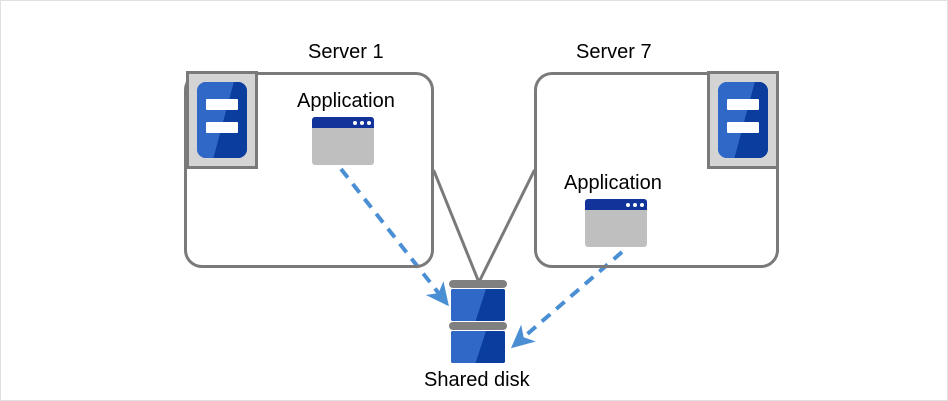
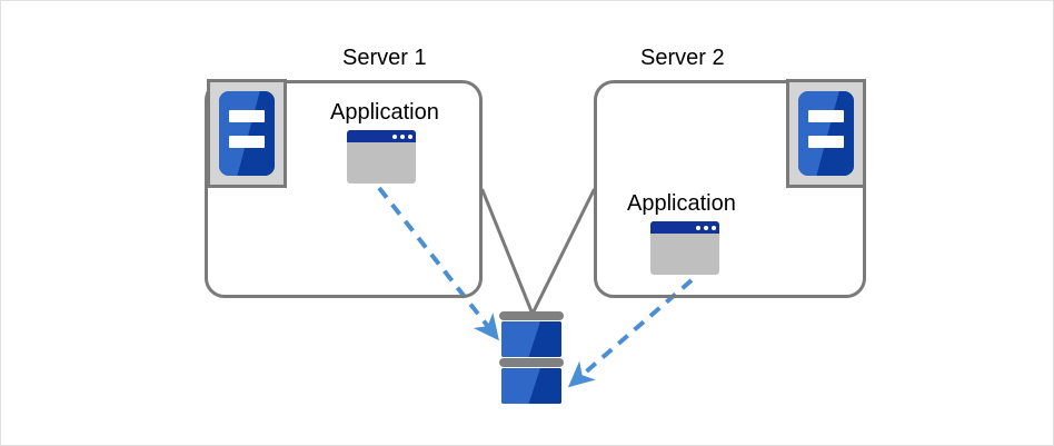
  Server 1
  Application
- Server 7
+ Server 2
  Application
- Shared disk
